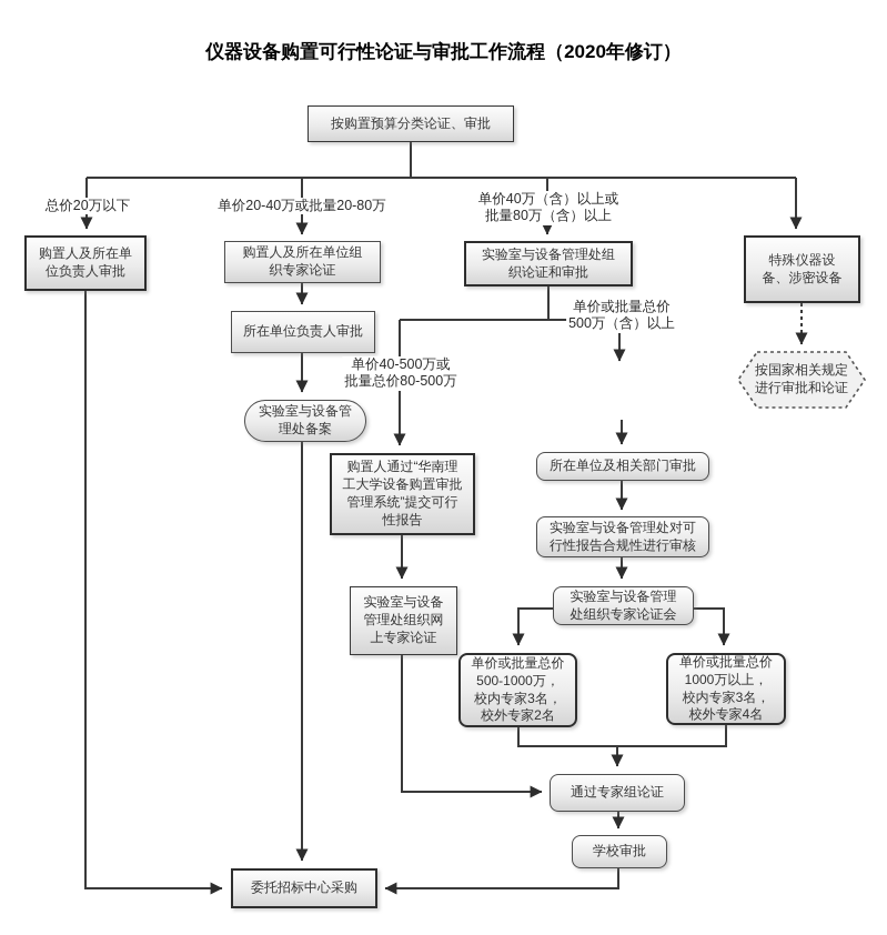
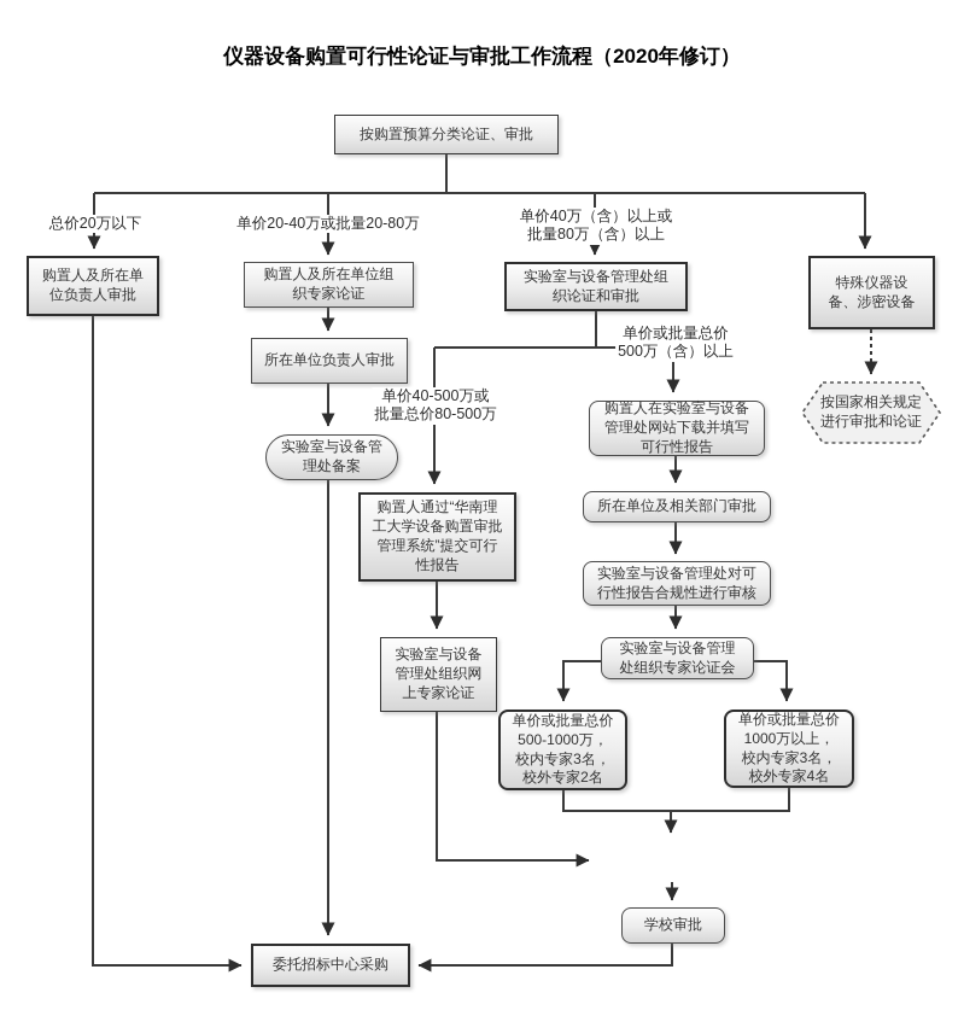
  仪器设备购置可行性论证与审批工作流程（2020年修订）
  按购置预算分类论证、审批
  购置人及所在单
  位负责人审批
  购置人及所在单位组
  织专家论证
  所在单位负责人审批
  实验室与设备管
  理处备案
  实验室与设备管理处组
  织论证和审批
  购置人通过“华南理
  工大学设备购置审批
  管理系统”提交可行
  性报告
  实验室与设备
  管理处组织网
  上专家论证
+ 购置人在实验室与设备
+ 管理处网站下载并填写
+ 可行性报告
  所在单位及相关部门审批
  实验室与设备管理处对可
  行性报告合规性进行审核
  实验室与设备管理
  处组织专家论证会
  单价或批量总价
  500-1000万，
  校内专家3名，
  校外专家2名
  单价或批量总价
  1000万以上，
  校内专家3名，
  校外专家4名
- 通过专家组论证
  学校审批
  委托招标中心采购
  特殊仪器设
  备、涉密设备
  按国家相关规定
  进行审批和论证
  总价20万以下
  单价20-40万或批量20-80万
  单价40万（含）以上或
  批量80万（含）以上
  单价40-500万或
  批量总价80-500万
  单价或批量总价
  500万（含）以上
